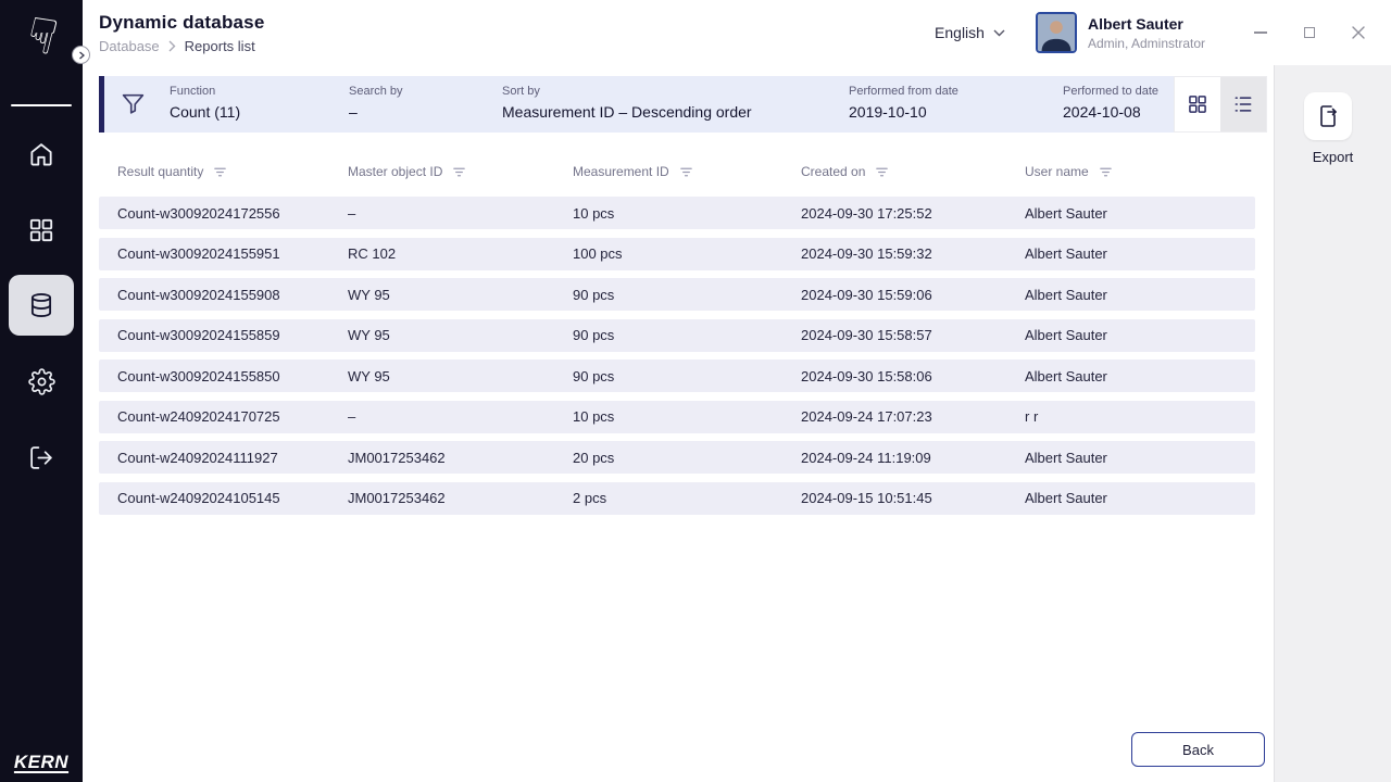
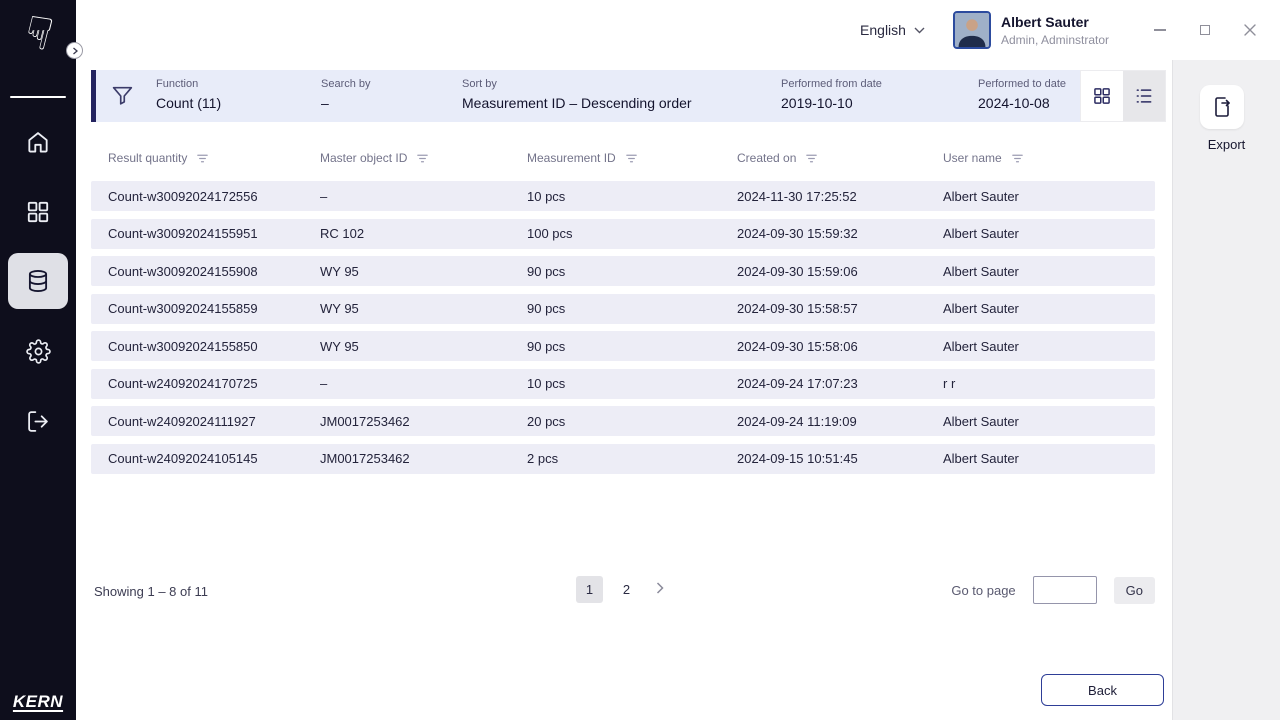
  KERN
- Dynamic database
- Database
- Reports list
  English
  Albert Sauter
  Admin, Adminstrator
  Function
  Count (11)
  Search by
  –
  Sort by
  Measurement ID – Descending order
  Performed from date
  2019-10-10
  Performed to date
  2024-10-08
  Result quantity
  Master object ID
  Measurement ID
  Created on
  User name
  Count-w30092024172556
  –
  10 pcs
- 2024-09-30 17:25:52
+ 2024-11-30 17:25:52
  Albert Sauter
  Count-w30092024155951
  RC 102
  100 pcs
  2024-09-30 15:59:32
  Albert Sauter
  Count-w30092024155908
  WY 95
  90 pcs
  2024-09-30 15:59:06
  Albert Sauter
  Count-w30092024155859
  WY 95
  90 pcs
  2024-09-30 15:58:57
  Albert Sauter
  Count-w30092024155850
  WY 95
  90 pcs
  2024-09-30 15:58:06
  Albert Sauter
  Count-w24092024170725
  –
  10 pcs
  2024-09-24 17:07:23
  r r
  Count-w24092024111927
  JM0017253462
  20 pcs
  2024-09-24 11:19:09
  Albert Sauter
  Count-w24092024105145
  JM0017253462
  2 pcs
  2024-09-15 10:51:45
  Albert Sauter
+ Showing 1 – 8 of 11
+ 1
+ 2
+ Go to page
+ Go
  Back
  Export
